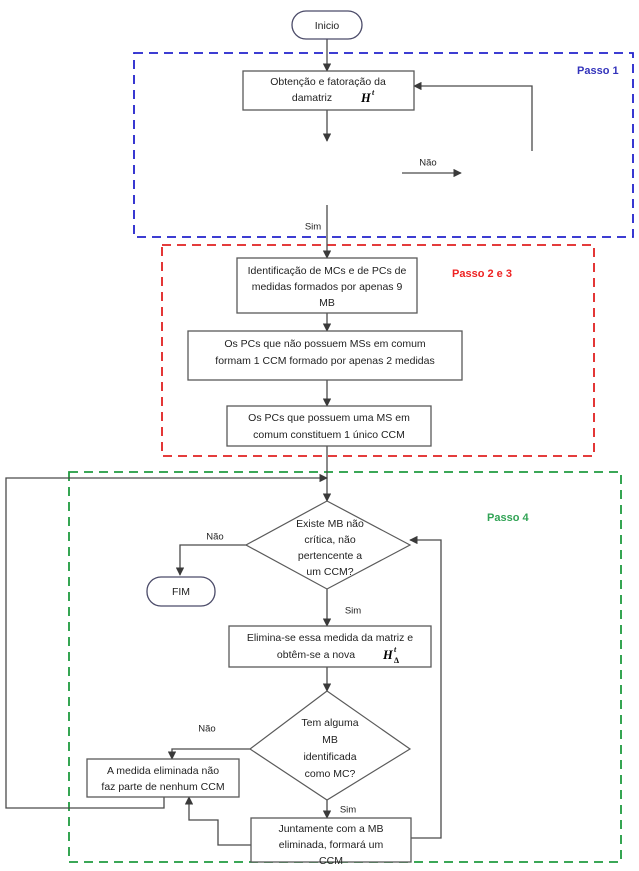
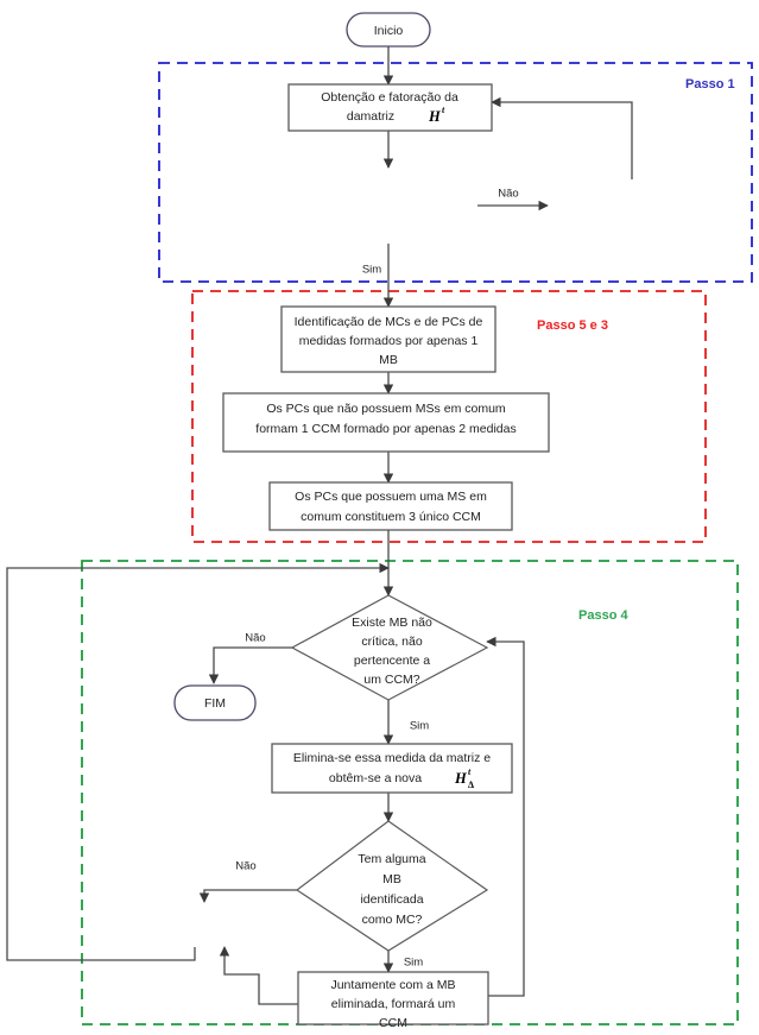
  Passo 1
- Passo 2 e 3
+ Passo 5 e 3
  Passo 4
  Não
  Sim
  Não
  Sim
  Não
  Sim
  Inicio
  Obtenção e fatoração da
  damatriz
  H
  t
  Identificação de MCs e de PCs de
- medidas formados por apenas 9
+ medidas formados por apenas 1
  MB
  Os PCs que não possuem MSs em comum
  formam 1 CCM formado por apenas 2 medidas
  Os PCs que possuem uma MS em
- comum constituem 1 único CCM
+ comum constituem 3 único CCM
  Existe MB não
  crítica, não
  pertencente a
  um CCM?
  FIM
  Elimina-se essa medida da matriz e
  obtêm-se a nova
  H
  t
  Δ
  Tem alguma
  MB
  identificada
  como MC?
- A medida eliminada não
- faz parte de nenhum CCM
  Juntamente com a MB
  eliminada, formará um
  CCM
